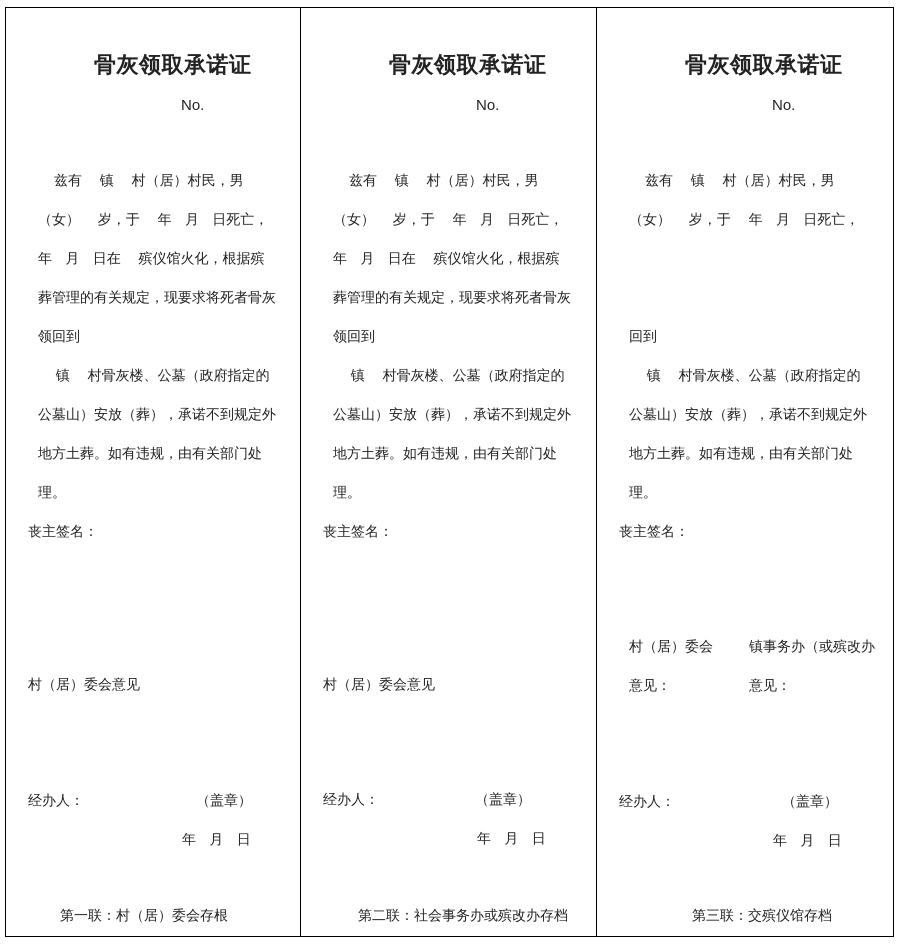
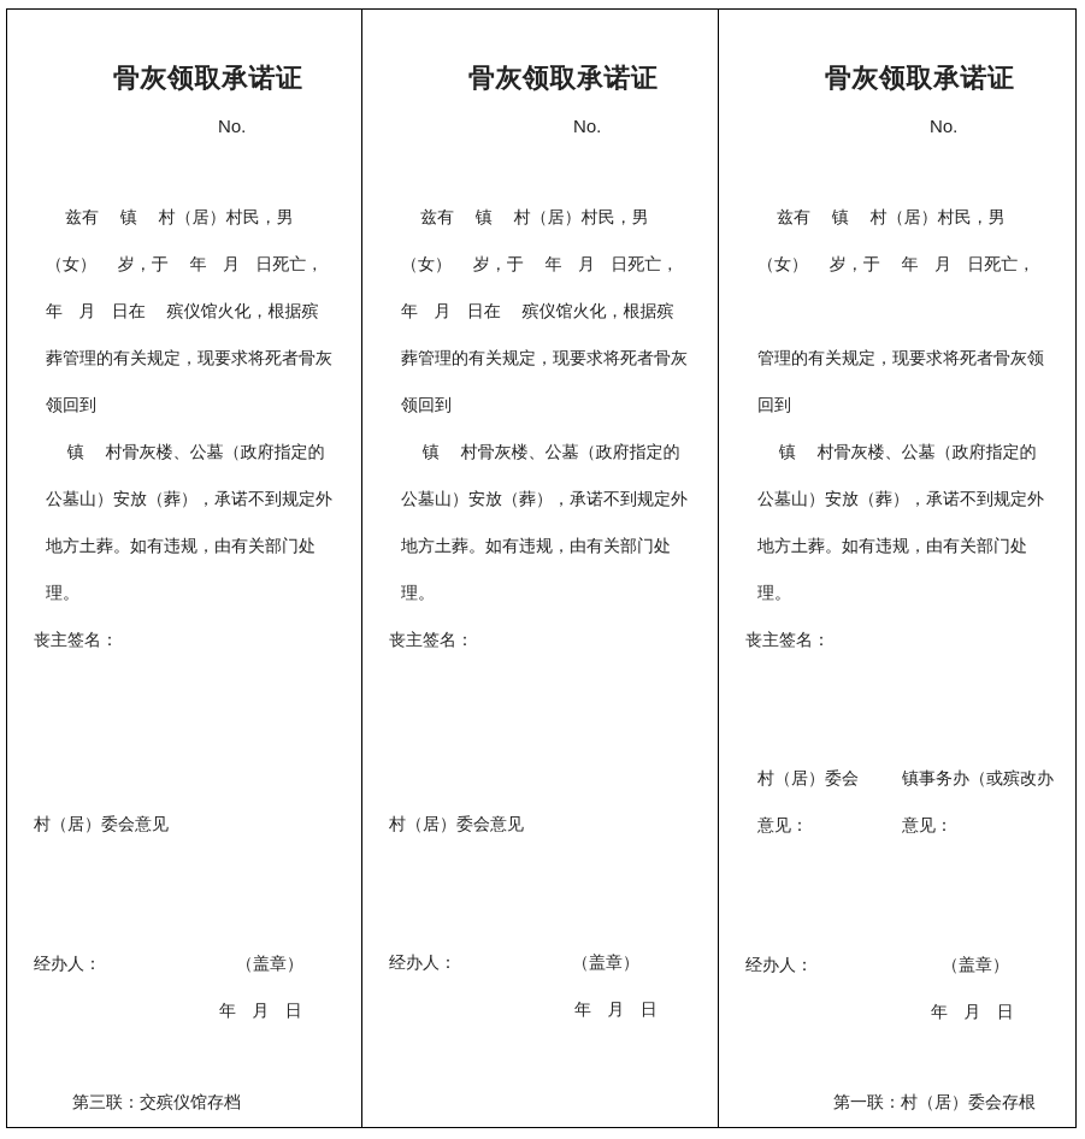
  骨灰领取承诺证
  No.
  兹有 镇 村（居）村民，男
  （女） 岁，于 年 月 日死亡，
  年 月 日在 殡仪馆火化，根据殡
  葬管理的有关规定，现要求将死者骨灰
  领回到
  镇 村骨灰楼、公墓（政府指定的
  公墓山）安放（葬），承诺不到规定外
  地方土葬。如有违规，由有关部门处
  理。
  丧主签名：
  村（居）委会意见
  经办人：
  （盖章）
  年 月 日
- 第一联：村（居）委会存根
+ 第三联：交殡仪馆存档
  骨灰领取承诺证
  No.
  兹有 镇 村（居）村民，男
  （女） 岁，于 年 月 日死亡，
  年 月 日在 殡仪馆火化，根据殡
  葬管理的有关规定，现要求将死者骨灰
  领回到
  镇 村骨灰楼、公墓（政府指定的
  公墓山）安放（葬），承诺不到规定外
  地方土葬。如有违规，由有关部门处
  理。
  丧主签名：
  村（居）委会意见
  经办人：
  （盖章）
  年 月 日
- 第二联：社会事务办或殡改办存档
  骨灰领取承诺证
  No.
  兹有 镇 村（居）村民，男
  （女） 岁，于 年 月 日死亡，
+ 管理的有关规定，现要求将死者骨灰领
  回到
  镇 村骨灰楼、公墓（政府指定的
  公墓山）安放（葬），承诺不到规定外
  地方土葬。如有违规，由有关部门处
  理。
  丧主签名：
  村（居）委会
  意见：
  镇事务办（或殡改办
  意见：
  经办人：
  （盖章）
  年 月 日
- 第三联：交殡仪馆存档
+ 第一联：村（居）委会存根
